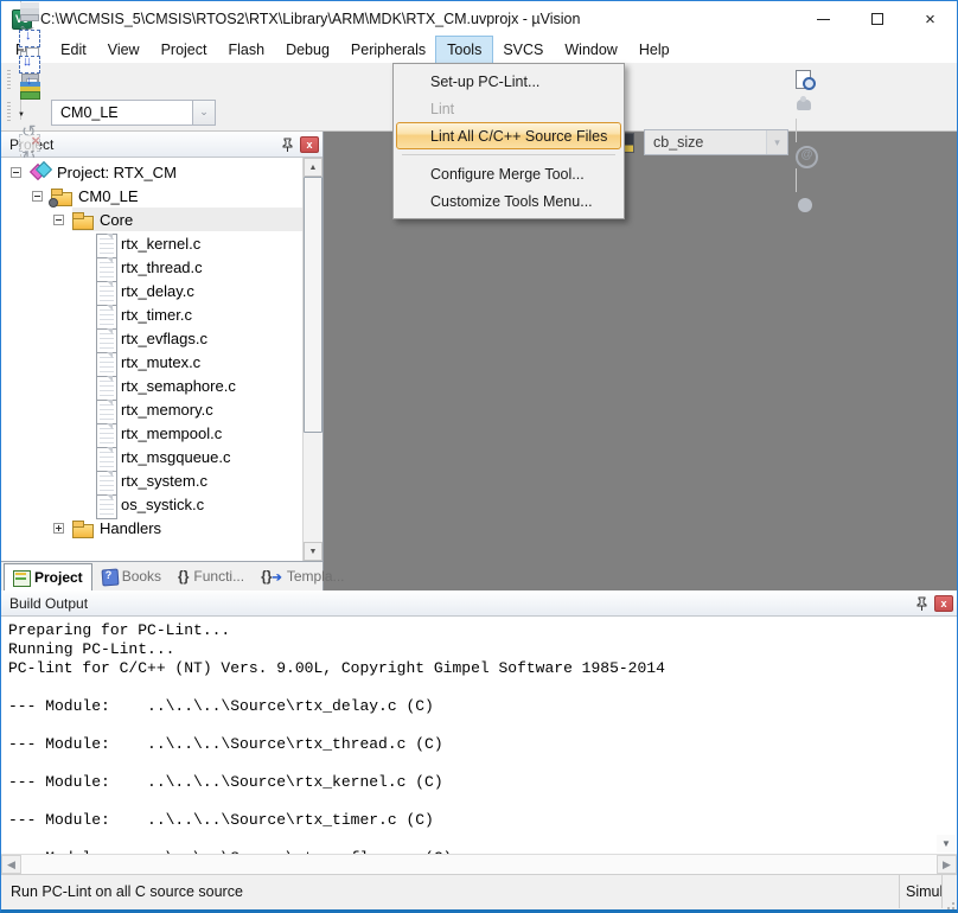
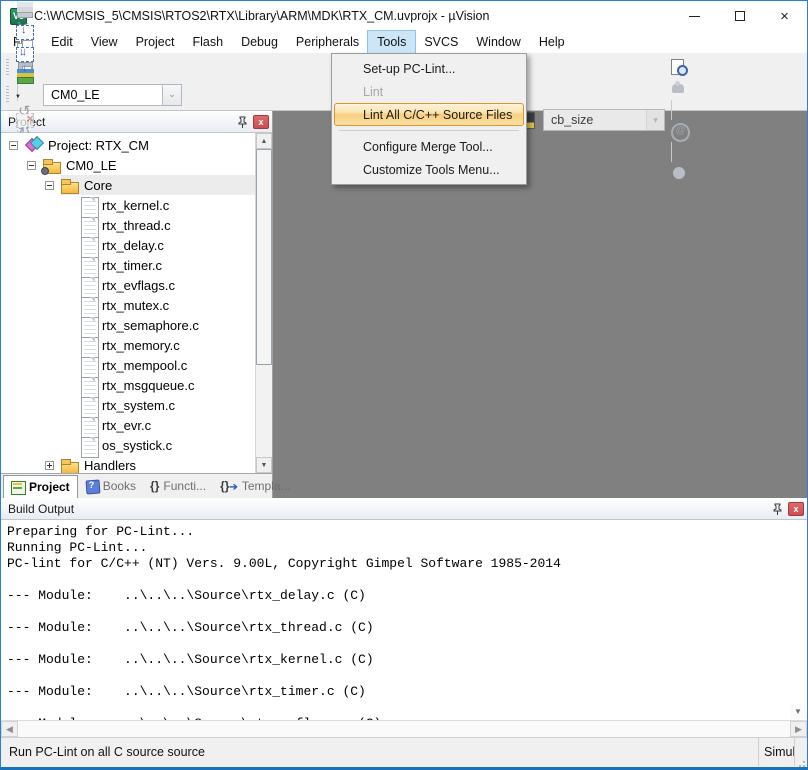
  C:\W\CMSIS_5\CMSIS\RTOS2\RTX\Library\ARM\MDK\RTX_CM.uvprojx - µVision
  ×
  Edit
  View
  Project
  Flash
  Debug
  Peripherals
  Tools
  SVCS
  Window
  Help
  cb_size
  ▾
  CM0_LE
  ⌄
  Project
  x
  Project: RTX_CM
  CM0_LE
  Core
  rtx_kernel.c
  rtx_thread.c
  rtx_delay.c
  rtx_timer.c
  rtx_evflags.c
  rtx_mutex.c
  rtx_semaphore.c
  rtx_memory.c
  rtx_mempool.c
  rtx_msgqueue.c
  rtx_system.c
+ rtx_evr.c
  os_systick.c
  Handlers
  Project
  Books
  {}
  Functi...
  {}➔
  Templa...
  Build Output
  x
  Preparing for PC-Lint...
  Running PC-Lint...
  PC-lint for C/C++ (NT) Vers. 9.00L, Copyright Gimpel Software 1985-2014
  --- Module: ..\..\..\Source\rtx_delay.c (C)
  --- Module: ..\..\..\Source\rtx_thread.c (C)
  --- Module: ..\..\..\Source\rtx_kernel.c (C)
  --- Module: ..\..\..\Source\rtx_timer.c (C)
  ▼
  ◀
  ▶
  Run PC-Lint on all C source source
  Simul
  Set-up PC-Lint...
  Lint
  Lint All C/C++ Source Files
  Configure Merge Tool...
  Customize Tools Menu...
